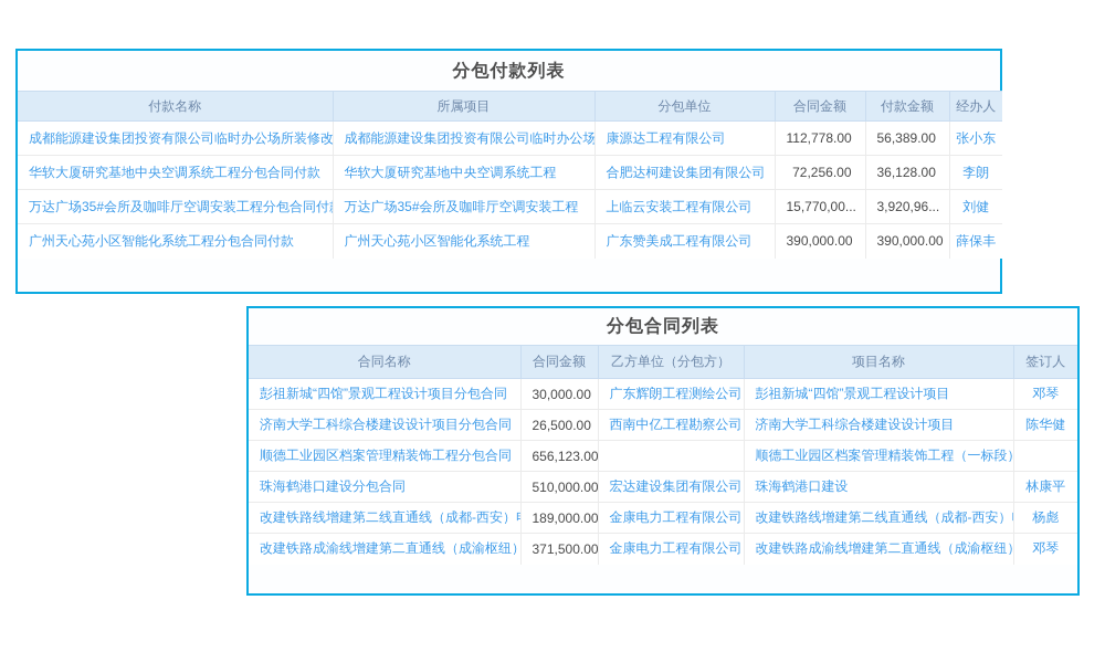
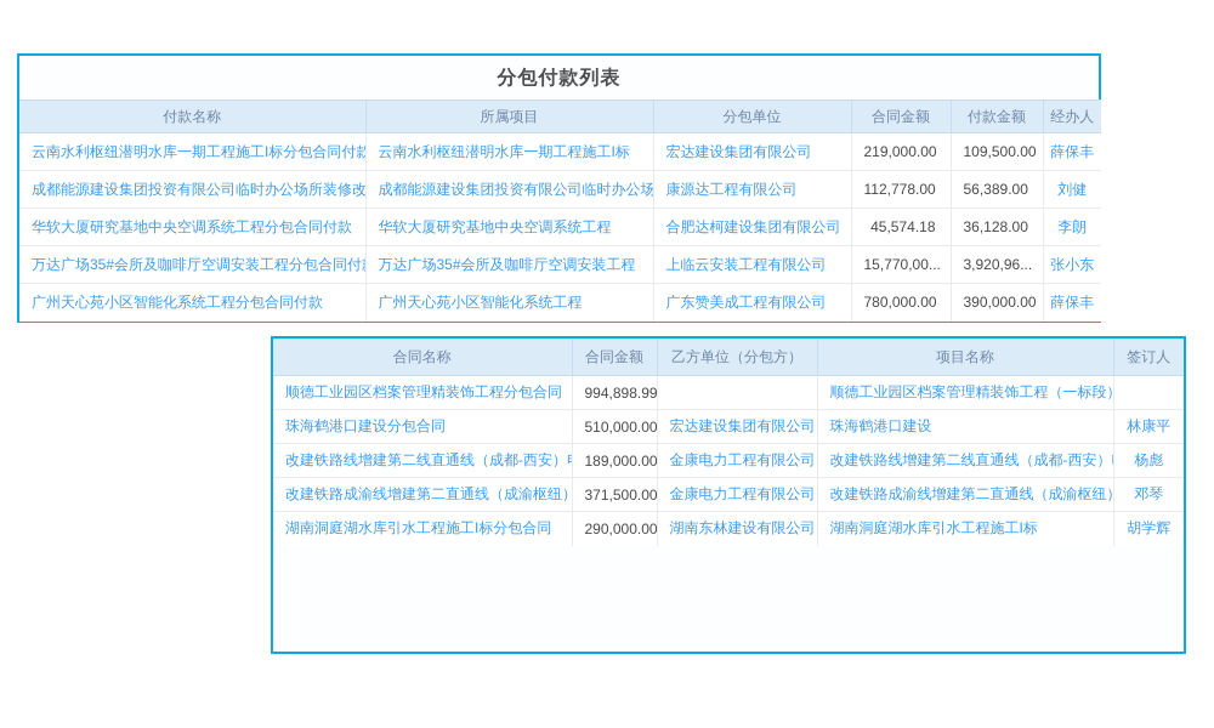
  分包付款列表
  付款名称	所属项目	分包单位	合同金额	付款金额	经办人
+ 云南水利枢纽潜明水库一期工程施工I标分包合同付款	云南水利枢纽潜明水库一期工程施工I标	宏达建设集团有限公司	219,000.00	109,500.00	薛保丰
- 成都能源建设集团投资有限公司临时办公场所装修改	成都能源建设集团投资有限公司临时办公场	康源达工程有限公司	112,778.00	56,389.00	张小东
+ 成都能源建设集团投资有限公司临时办公场所装修改	成都能源建设集团投资有限公司临时办公场	康源达工程有限公司	112,778.00	56,389.00	刘健
- 华软大厦研究基地中央空调系统工程分包合同付款	华软大厦研究基地中央空调系统工程	合肥达柯建设集团有限公司	72,256.00	36,128.00	李朗
+ 华软大厦研究基地中央空调系统工程分包合同付款	华软大厦研究基地中央空调系统工程	合肥达柯建设集团有限公司	45,574.18	36,128.00	李朗
- 万达广场35#会所及咖啡厅空调安装工程分包合同付	万达广场35#会所及咖啡厅空调安装工程	上临云安装工程有限公司	15,770,00...	3,920,96...	刘健
+ 万达广场35#会所及咖啡厅空调安装工程分包合同付	万达广场35#会所及咖啡厅空调安装工程	上临云安装工程有限公司	15,770,00...	3,920,96...	张小东
- 广州天心苑小区智能化系统工程分包合同付款	广州天心苑小区智能化系统工程	广东赞美成工程有限公司	390,000.00	390,000.00	薛保丰
+ 广州天心苑小区智能化系统工程分包合同付款	广州天心苑小区智能化系统工程	广东赞美成工程有限公司	780,000.00	390,000.00	薛保丰
- 分包合同列表
  合同名称	合同金额	乙方单位（分包方）	项目名称	签订人
- 彭祖新城“四馆”景观工程设计项目分包合同	30,000.00	广东辉朗工程测绘公司	彭祖新城“四馆”景观工程设计项目	邓琴
- 济南大学工科综合楼建设设计项目分包合同	26,500.00	西南中亿工程勘察公司	济南大学工科综合楼建设设计项目	陈华健
- 顺德工业园区档案管理精装饰工程分包合同	656,123.00		顺德工业园区档案管理精装饰工程（一标段
+ 顺德工业园区档案管理精装饰工程分包合同	994,898.99		顺德工业园区档案管理精装饰工程（一标段
  珠海鹤港口建设分包合同	510,000.00	宏达建设集团有限公司	珠海鹤港口建设	林康平
  改建铁路线增建第二线直通线（成都-西安）	189,000.00	金康电力工程有限公司	改建铁路线增建第二线直通线（成都-西安）	杨彪
  改建铁路成渝线增建第二直通线（成渝枢纽）	371,500.00	金康电力工程有限公司	改建铁路成渝线增建第二直通线（成渝枢纽	邓琴
+ 湖南洞庭湖水库引水工程施工I标分包合同	290,000.00	湖南东林建设有限公司	湖南洞庭湖水库引水工程施工I标	胡学辉
